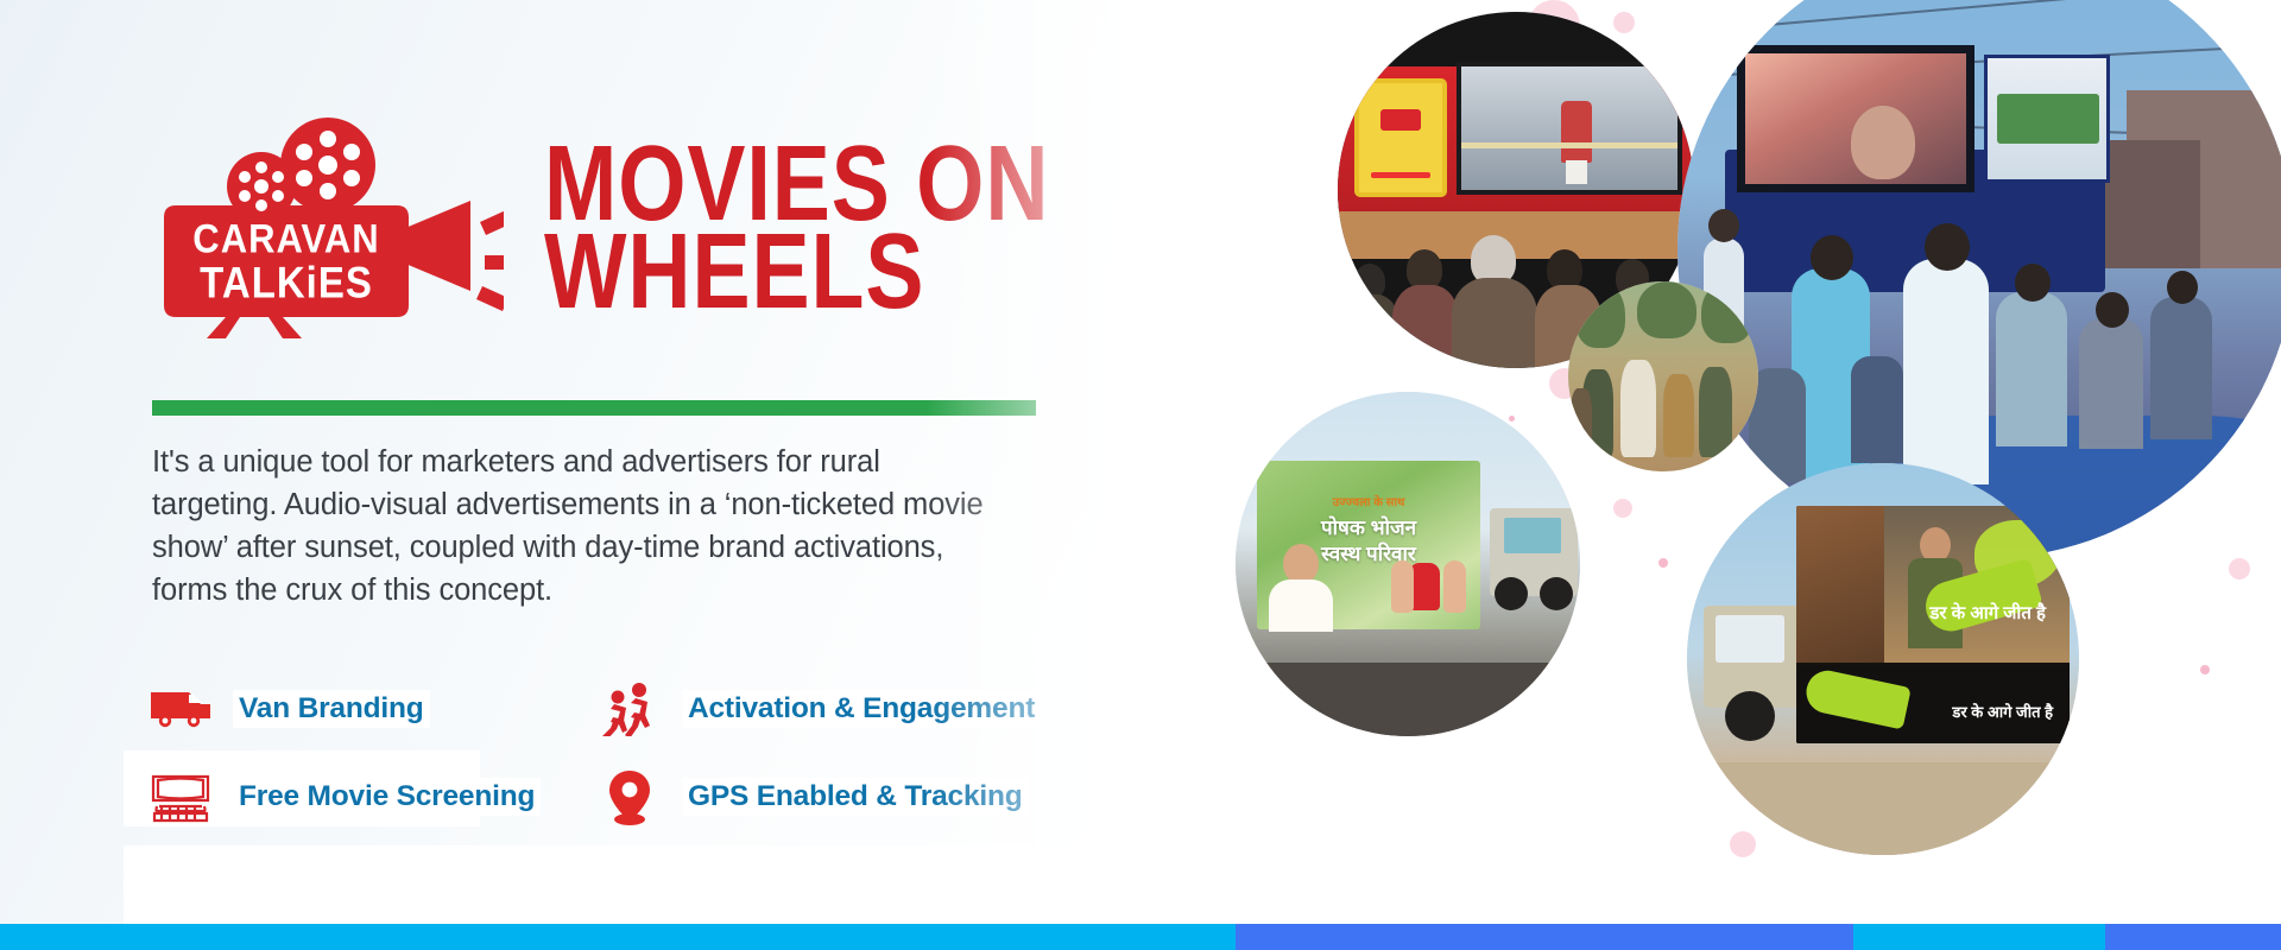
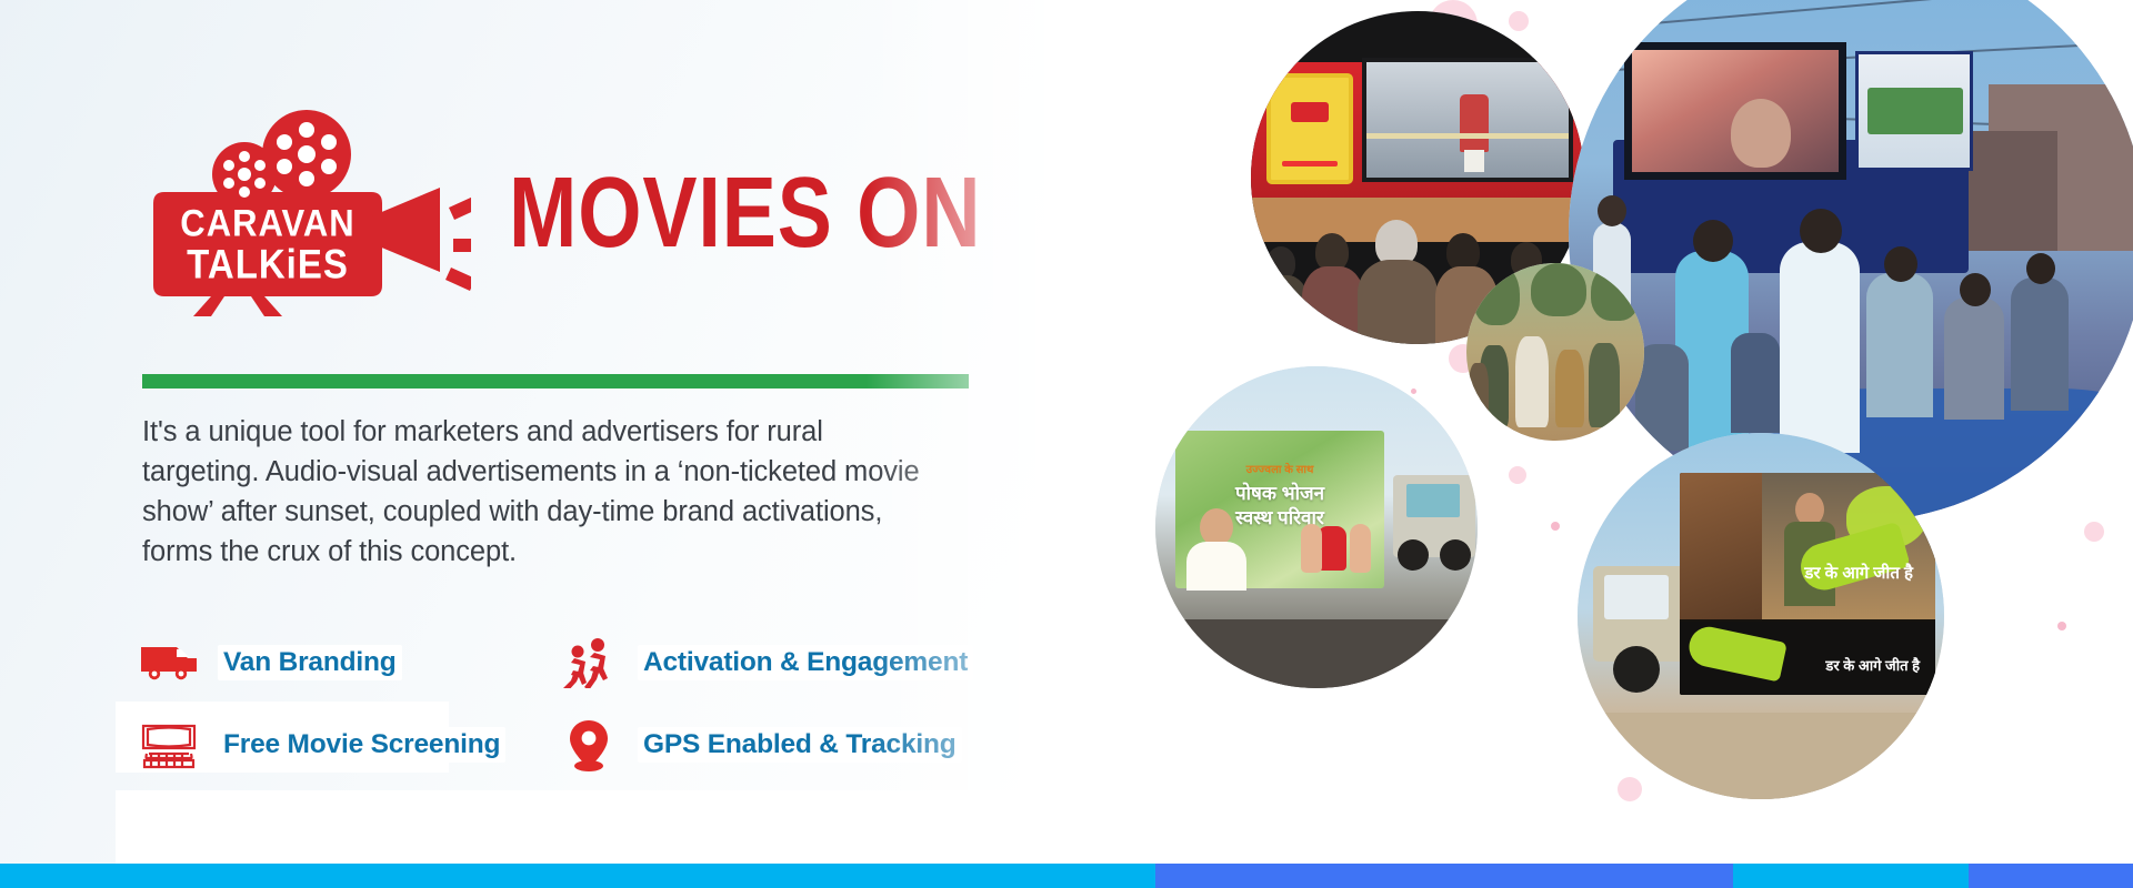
  CARAVAN
  TALKiES
  MOVIES
- WHEELS
  It's a unique tool for marketers and advertisers for rural targeting. Audio-visual advertisements in a ‘non-ticketed m show’ after sunset, coupled with day-time brand activation forms the crux of this concept.
  Van Branding
  Activation & Enga
  Free Movie Screening
  उज्ज्वला के साथ
  पोषक भोजन
  स्वस्थ परिवार
  डर के आगे जीत है
  डर के आगे जीत है
